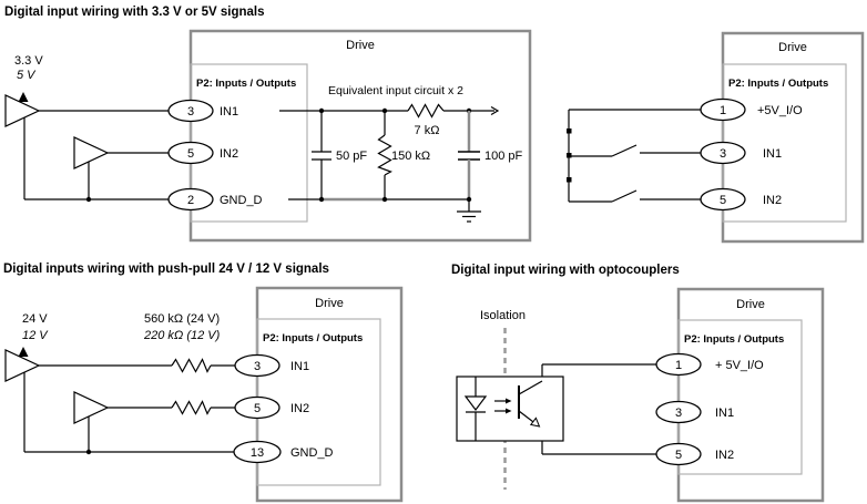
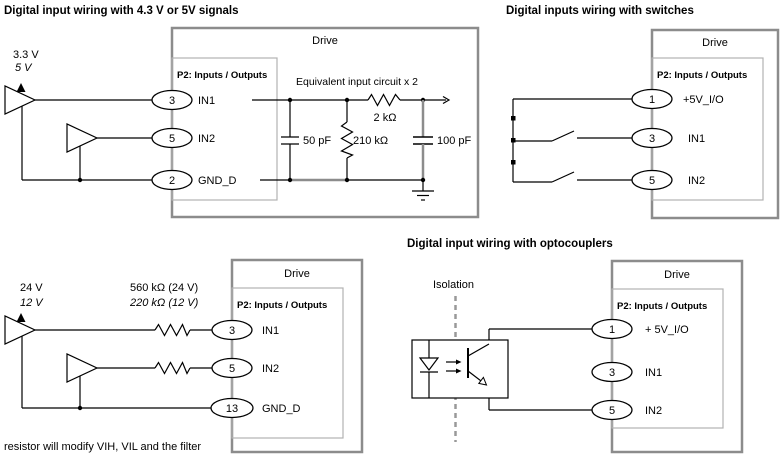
- Digital input wiring with 3.3 V or 5V signals
+ Digital input wiring with 4.3 V or 5V signals
  Drive
  P2: Inputs / Outputs
  3.3 V
  5 V
  Equivalent input circuit x 2
- 7 kΩ
+ 2 kΩ
  50 pF
- 150 kΩ
+ 210 kΩ
  100 pF
  3
  IN1
  5
  IN2
  2
  GND_D
+ Digital inputs wiring with switches
  Drive
  P2: Inputs / Outputs
  1
  +5V_I/O
  3
  IN1
  5
  IN2
- Digital inputs wiring with push-pull 24 V / 12 V signals
  Drive
  P2: Inputs / Outputs
  24 V
  12 V
  560 kΩ (24 V)
  220 kΩ (12 V)
  3
  IN1
  5
  IN2
  13
  GND_D
+ resistor will modify VIH, VIL and the filter
  Digital input wiring with optocouplers
  Drive
  P2: Inputs / Outputs
  Isolation
  1
  + 5V_I/O
  3
  IN1
  5
  IN2
